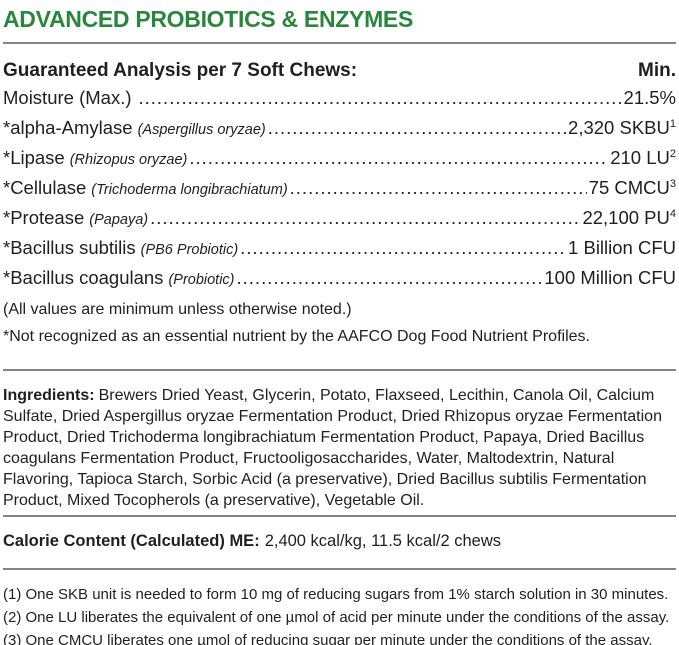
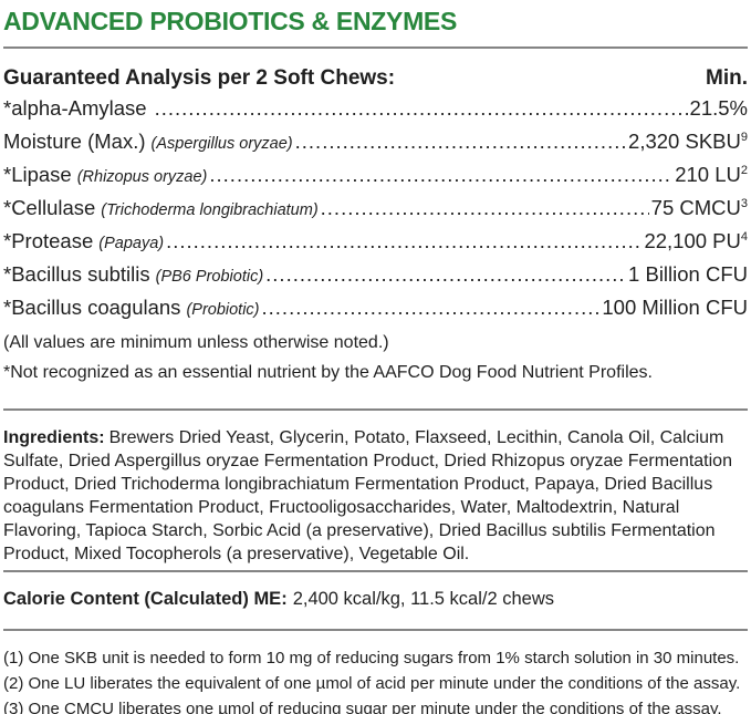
  ADVANCED PROBIOTICS & ENZYMES
- Guaranteed Analysis per 7 Soft Chews:
+ Guaranteed Analysis per 2 Soft Chews:
  Min.
- Moisture (Max.)
+ *alpha-Amylase
  21.5%
- *alpha-Amylase (Aspergillus oryzae)
+ Moisture (Max.) (Aspergillus oryzae)
- 2,320 SKBU1
+ 2,320 SKBU9
  *Lipase (Rhizopus oryzae)
  210 LU2
  *Cellulase (Trichoderma longibrachiatum)
  75 CMCU3
  *Protease (Papaya)
  22,100 PU4
  *Bacillus subtilis (PB6 Probiotic)
  1 Billion CFU
  *Bacillus coagulans (Probiotic)
  100 Million CFU
  (All values are minimum unless otherwise noted.)
  *Not recognized as an essential nutrient by the AAFCO Dog Food Nutrient Profiles.
  Ingredients: Brewers Dried Yeast, Glycerin, Potato, Flaxseed, Lecithin, Canola Oil, Calcium Sulfate, Dried Aspergillus oryzae Fermentation Product, Dried Rhizopus oryzae Fermentation Product, Dried Trichoderma longibrachiatum Fermentation Product, Papaya, Dried Bacillus coagulans Fermentation Product, Fructooligosaccharides, Water, Maltodextrin, Natural Flavoring, Tapioca Starch, Sorbic Acid (a preservative), Dried Bacillus subtilis Fermentation Product, Mixed Tocopherols (a preservative), Vegetable Oil.
  Calorie Content (Calculated) ME: 2,400 kcal/kg, 11.5 kcal/2 chews
  (1) One SKB unit is needed to form 10 mg of reducing sugars from 1% starch solution in 30 minutes.
  (2) One LU liberates the equivalent of one µmol of acid per minute under the conditions of the assay.
  (3) One CMCU liberates one µmol of reducing sugar per minute under the conditions of the assay.
